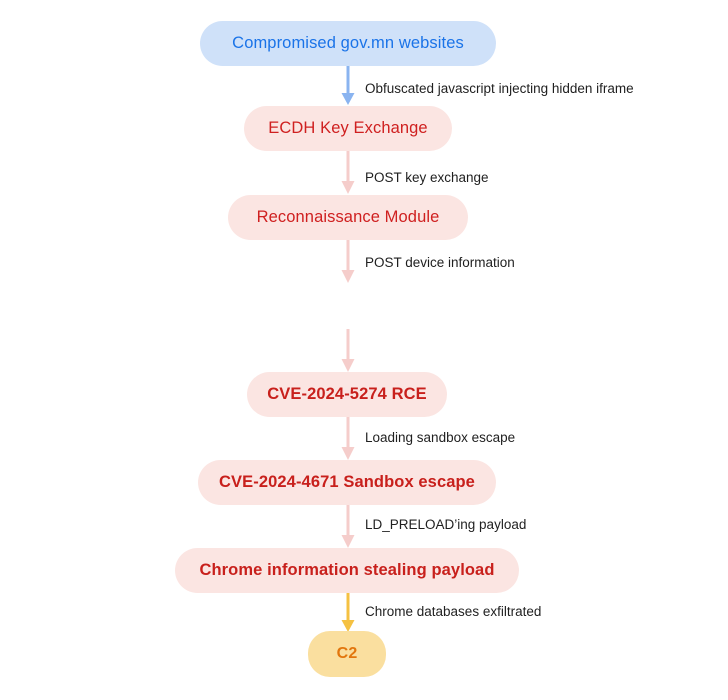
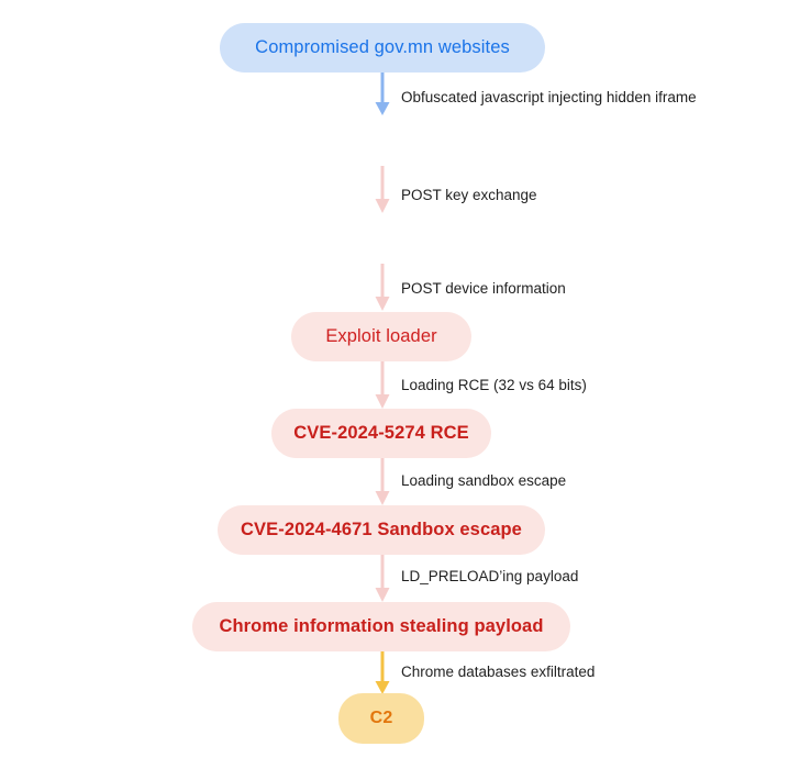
  Compromised gov.mn websites
  Obfuscated javascript injecting hidden iframe
- ECDH Key Exchange
  POST key exchange
- Reconnaissance Module
  POST device information
+ Exploit loader
+ Loading RCE (32 vs 64 bits)
  CVE-2024-5274 RCE
  Loading sandbox escape
  CVE-2024-4671 Sandbox escape
  LD_PRELOAD’ing payload
  Chrome information stealing payload
  Chrome databases exfiltrated
  C2
